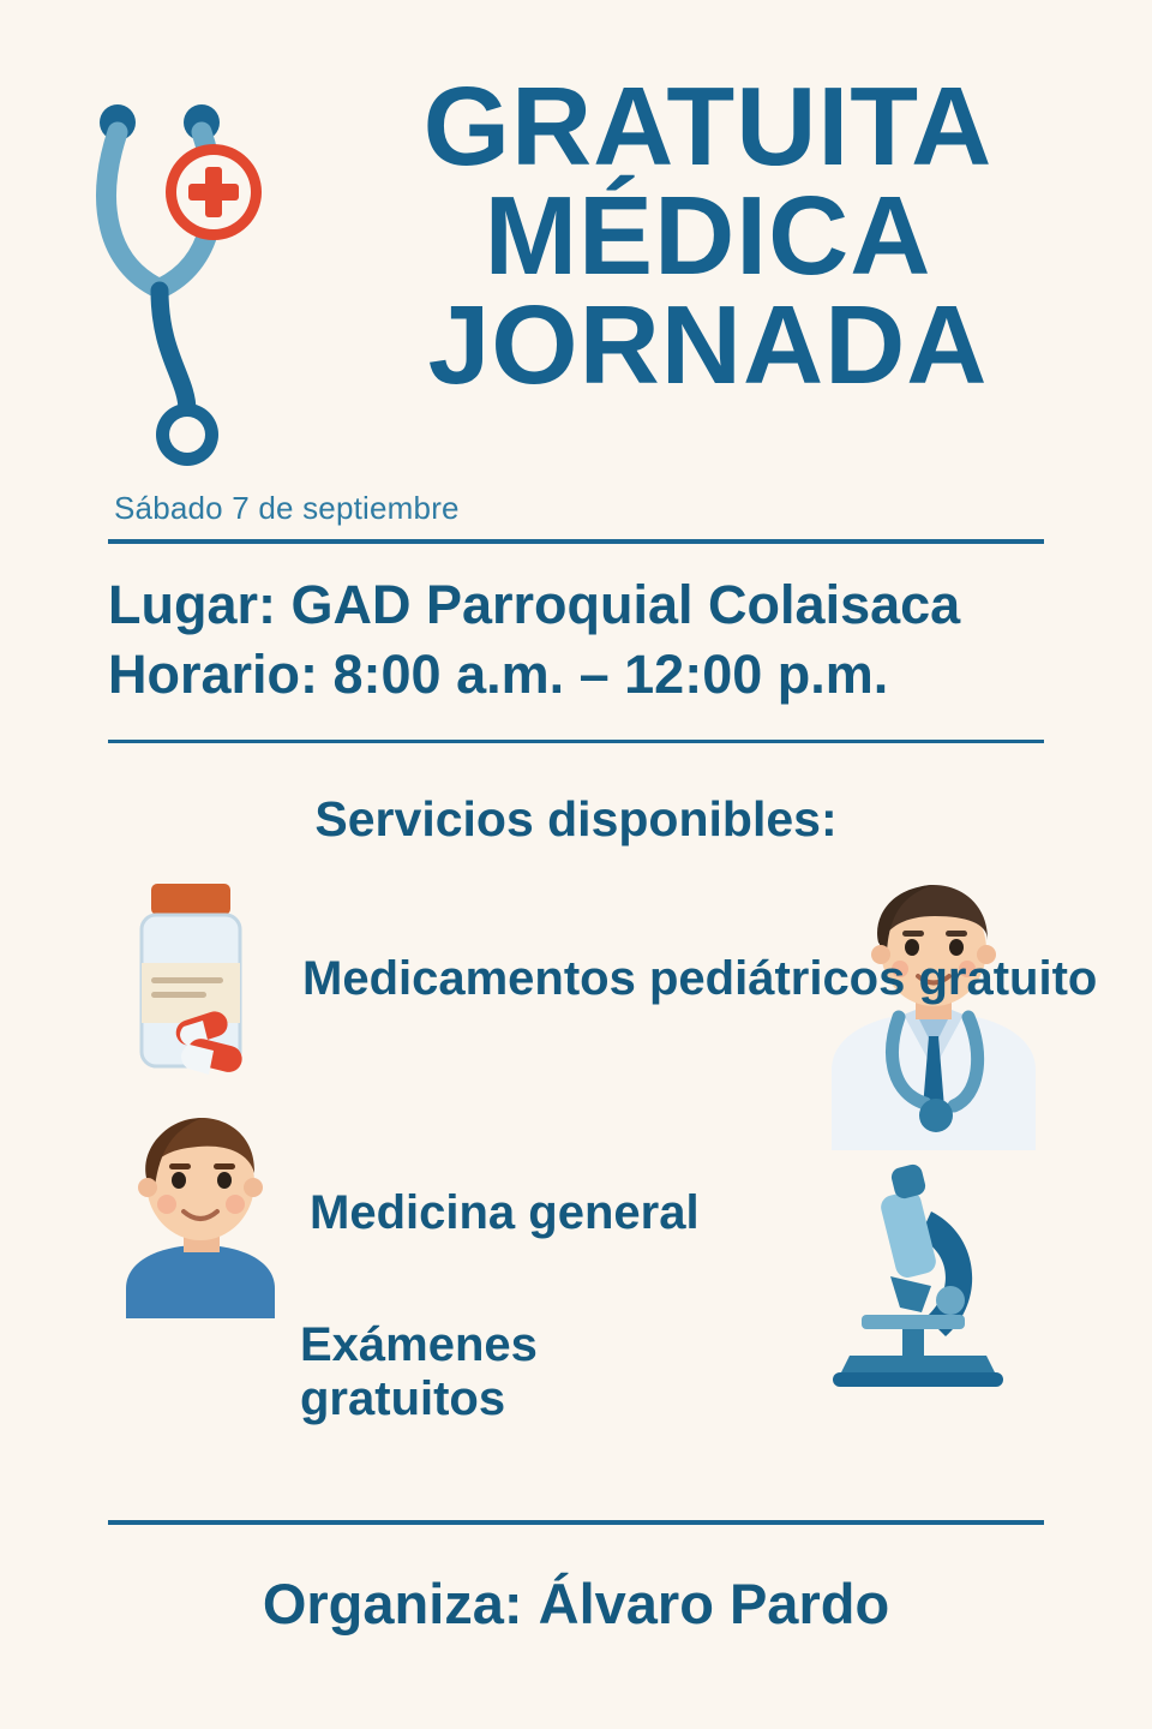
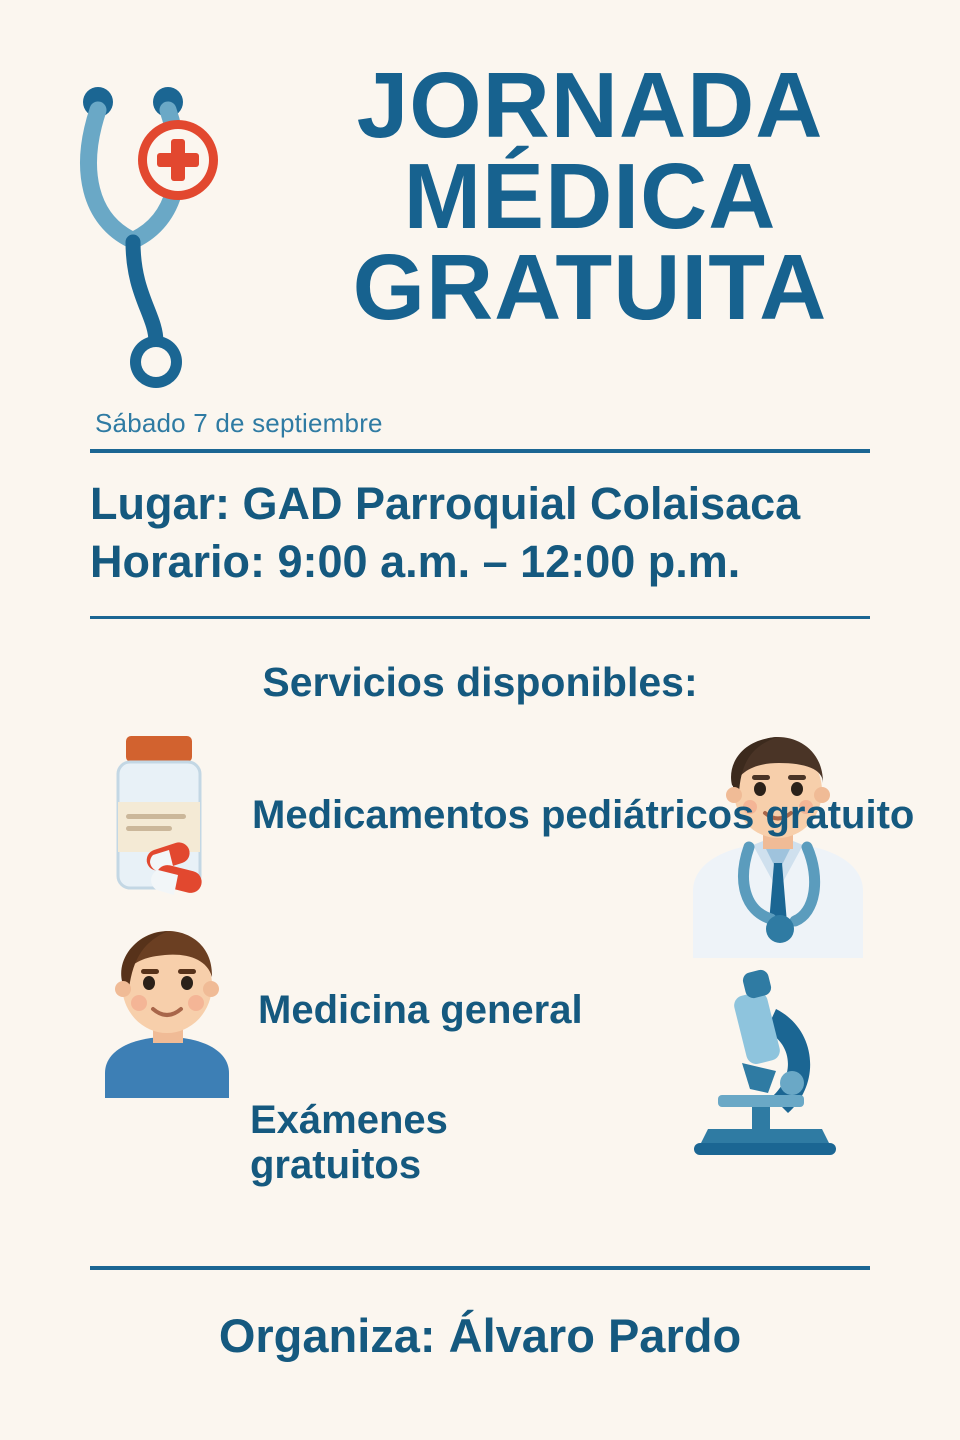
- GRATUITA
+ JORNADA
  MÉDICA
- JORNADA
+ GRATUITA
  Sábado 7 de septiembre
  Lugar: GAD Parroquial Colaisaca
- Horario: 8:00 a.m. – 12:00 p.m.
+ Horario: 9:00 a.m. – 12:00 p.m.
  Servicios disponibles:
  Medicamentos pediátricos gratuito
  Medicina general
  Exámenes gratuitos
  Organiza: Álvaro Pardo
